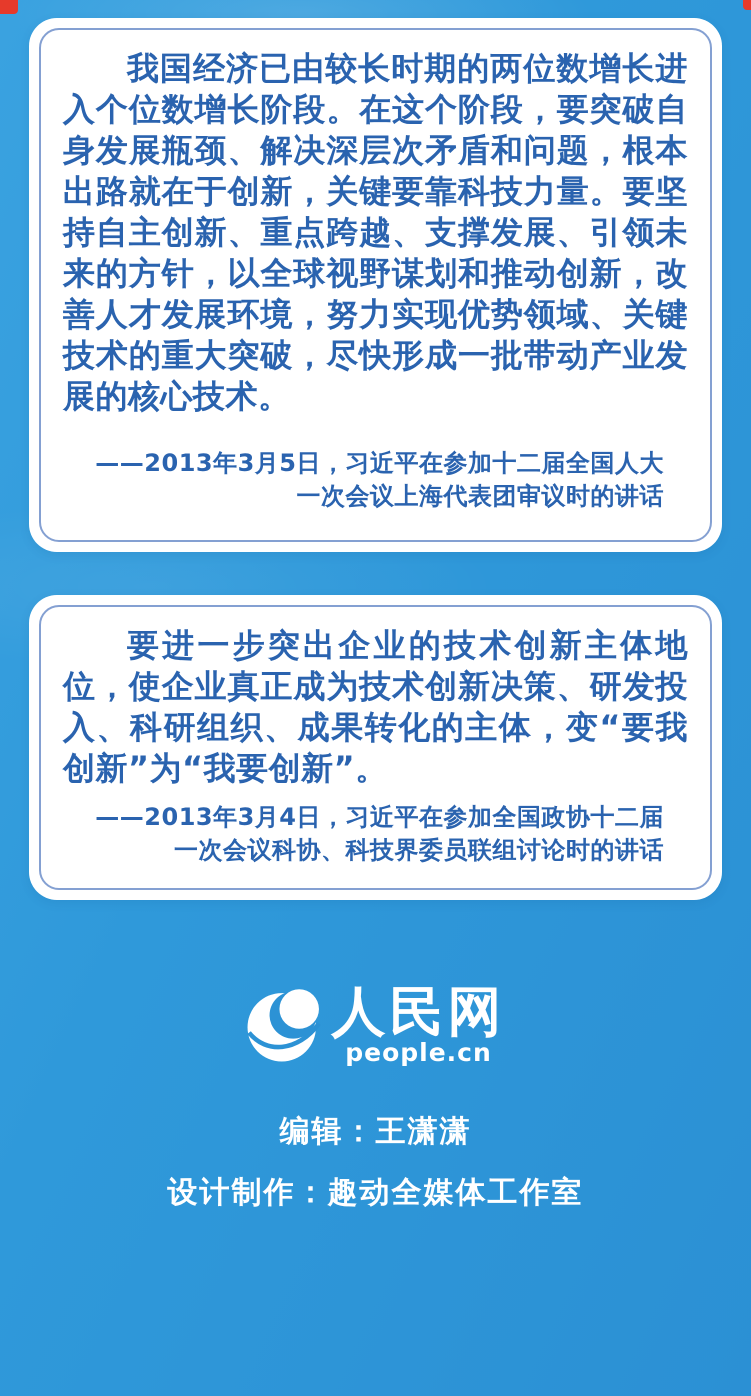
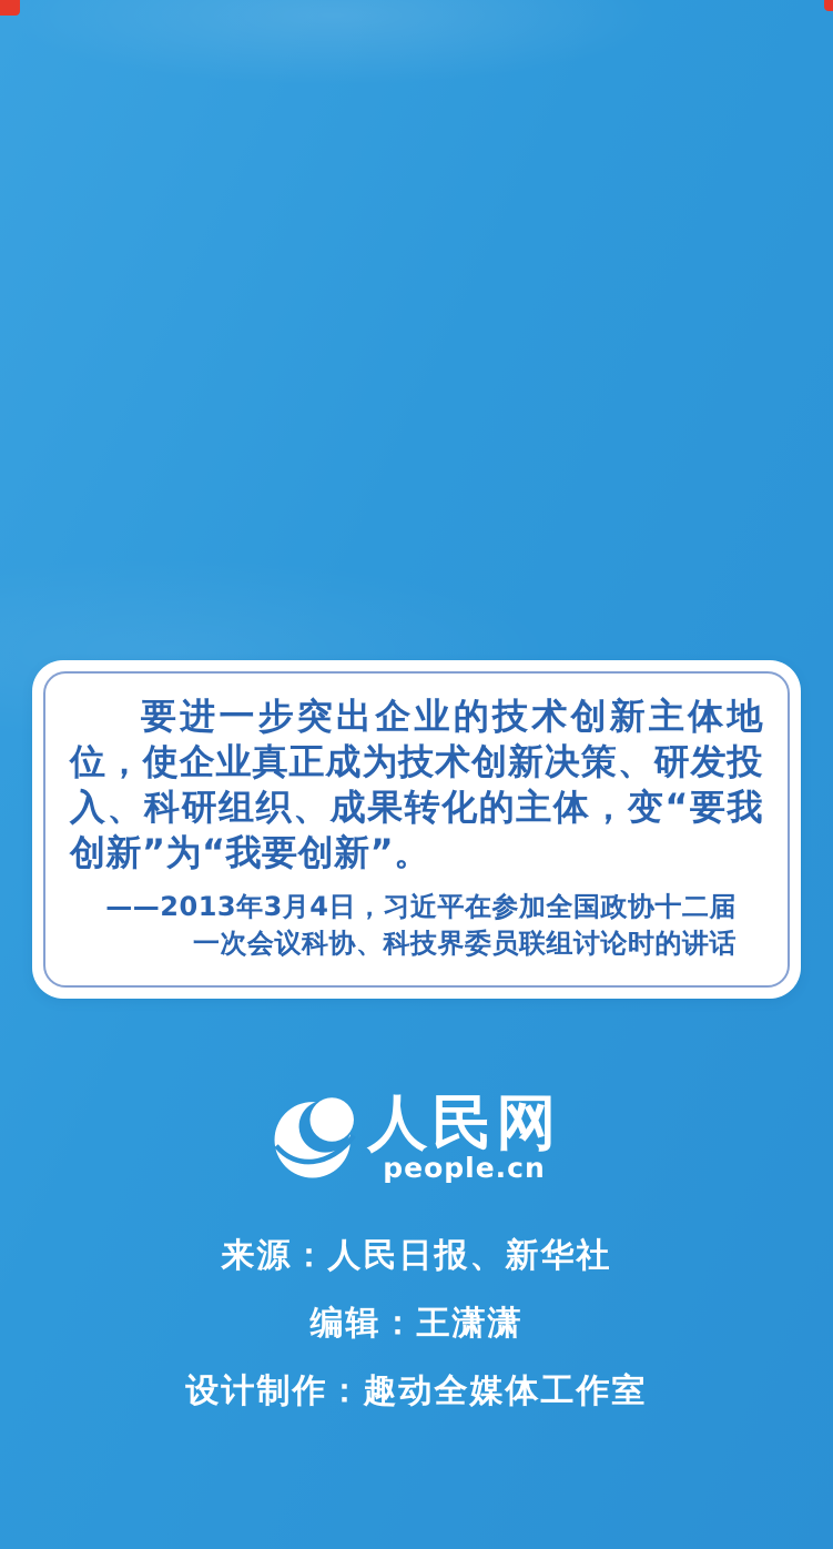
- 我国经济已由较长时期的两位数增长进入个位数增长阶段。在这个阶段，要突破自身发展瓶颈、解决深层次矛盾和问题，根本出路就在于创新，关键要靠科技力量。要坚持自主创新、重点跨越、支撑发展、引领未来的方针，以全球视野谋划和推动创新，改善人才发展环境，努力实现优势领域、关键技术的重大突破，尽快形成一批带动产业发展的核心技术。
- ——2013年3月5日，习近平在参加十二届全国人大
- 一次会议上海代表团审议时的讲话
  要进一步突出企业的技术创新主体地位，使企业真正成为技术创新决策、研发投入、科研组织、成果转化的主体，变“要我创新”为“我要创新”。
  ——2013年3月4日，习近平在参加全国政协十二届
  一次会议科协、科技界委员联组讨论时的讲话
  人民网
  people.cn
+ 来源：人民日报、新华社
  编辑：王潇潇
  设计制作：趣动全媒体工作室
